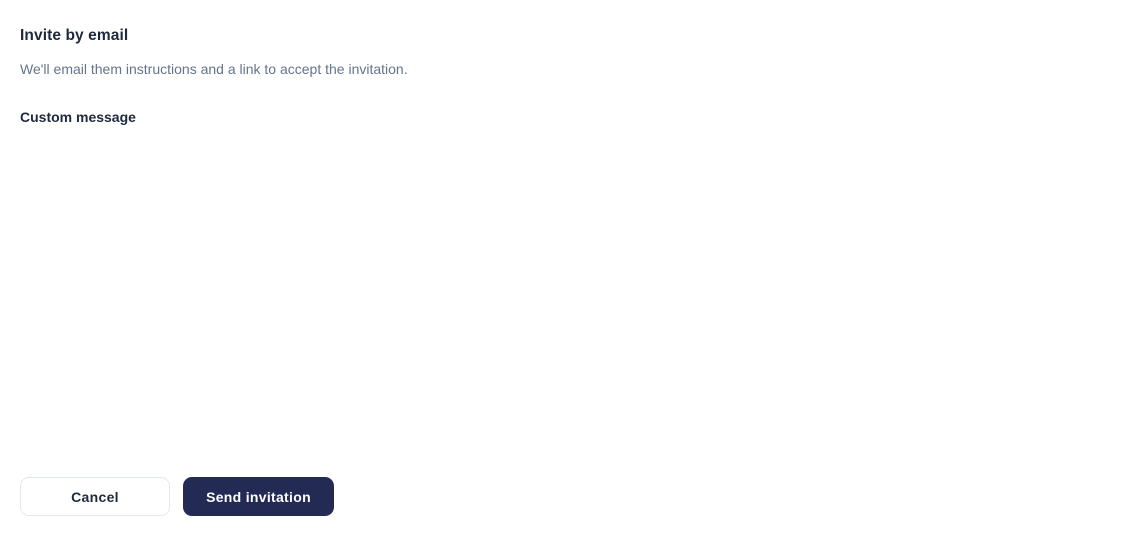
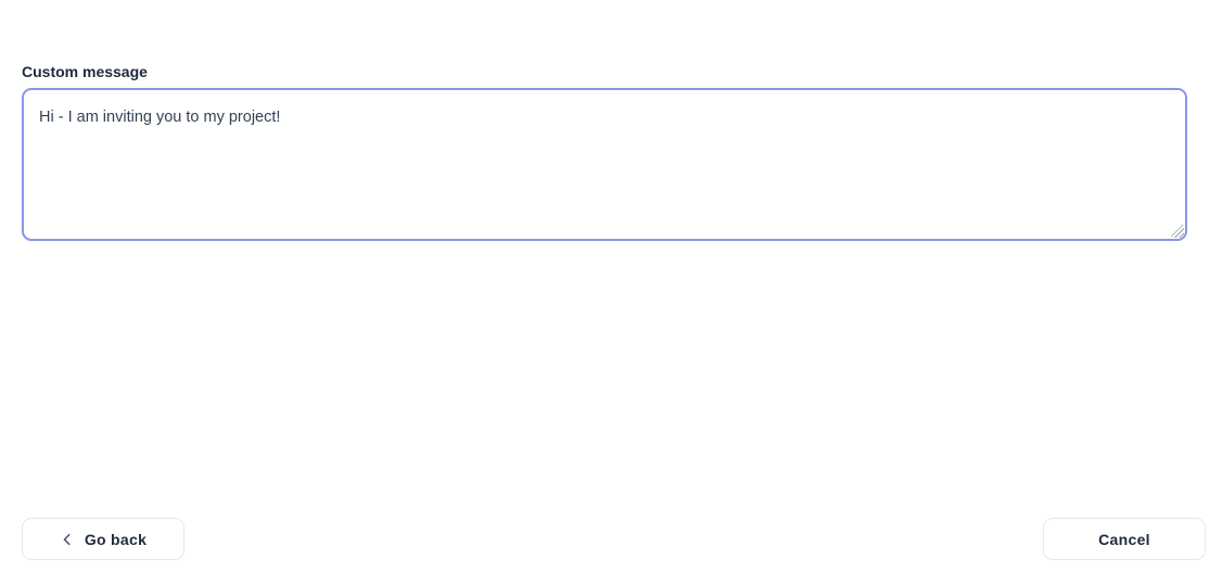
- Invite by email
- We'll email them instructions and a link to accept the invitation.
  Custom message
+ Hi - I am inviting you to my project!
+ Go back
  Cancel
- Send invitation
